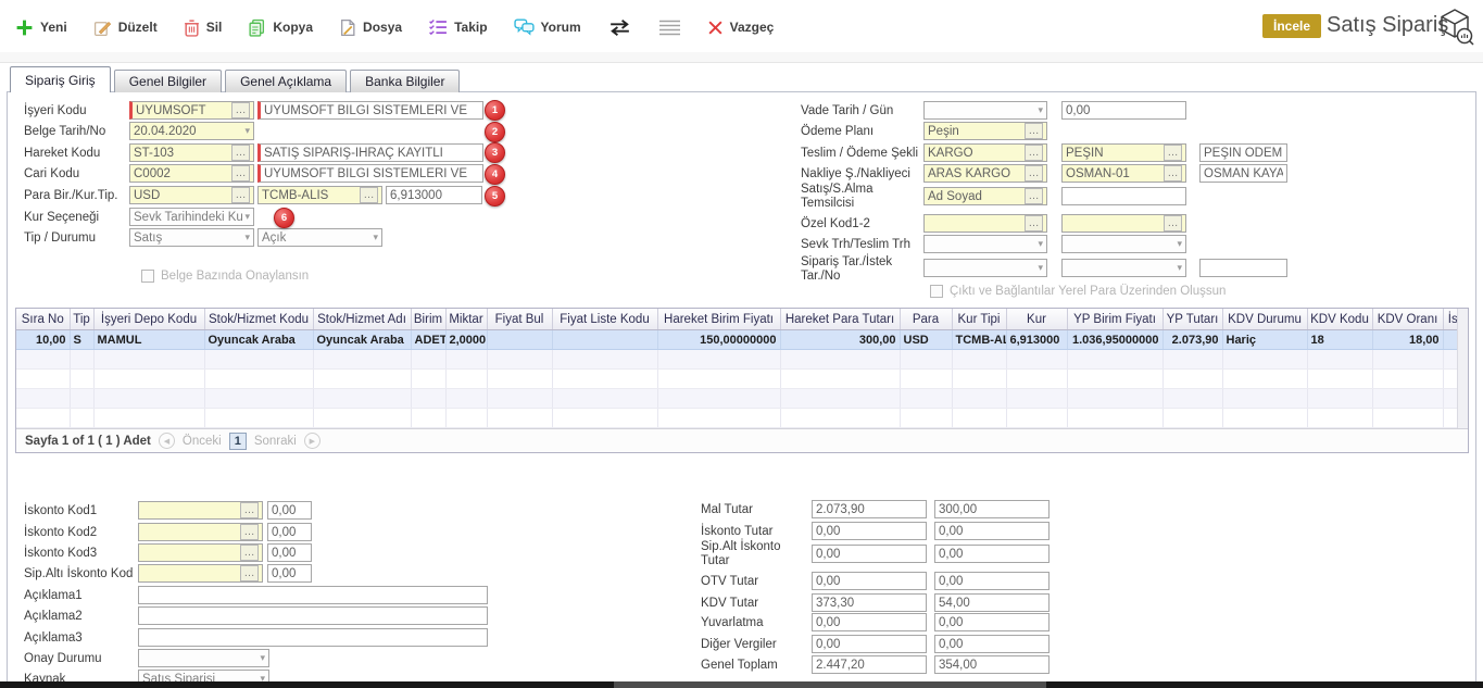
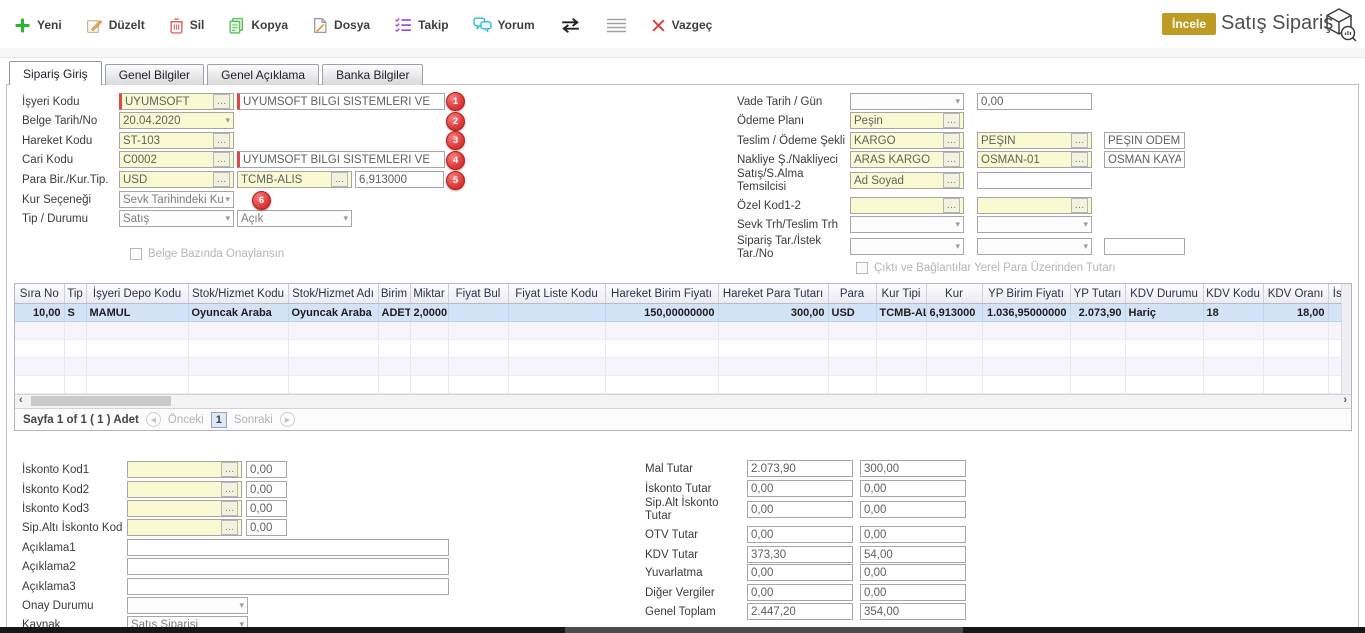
  Yeni
  Düzelt
  Sil
  Kopya
  Dosya
  Takip
  Yorum
  Vazgeç
  İncele
  Satış Sipariş
  Sipariş Giriş
  Genel Bilgiler
  Genel Açıklama
  Banka Bilgiler
  İşyeri Kodu
  UYUMSOFT
  …
  UYUMSOFT BİLGİ SİSTEMLERİ VE
  Belge Tarih/No
  20.04.2020
  ▾
  Hareket Kodu
  ST-103
  …
- SATIŞ SİPARİŞ-İHRAÇ KAYITLI
  Cari Kodu
  C0002
  …
  UYUMSOFT BİLGİ SİSTEMLERİ VE
  Para Bir./Kur.Tip.
  USD
  …
  TCMB-ALIS
  …
  6,913000
  Kur Seçeneği
  Sevk Tarihindeki Ku
  ▾
  Tip / Durumu
  Satış
  ▾
  Açık
  ▾
  Vade Tarih / Gün
  ▾
  0,00
  Ödeme Planı
  Peşin
  …
  Teslim / Ödeme Şekli
  KARGO
  …
  PEŞİN
  …
  PEŞİN ÖDEM
  Nakliye Ş./Nakliyeci
  ARAS KARGO
  …
  OSMAN-01
  …
  OSMAN KAYA
  Satış/S.Alma Temsilcisi
  Ad Soyad
  …
  Özel Kod1-2
  …
  …
  Sevk Trh/Teslim Trh
  ▾
  ▾
  Sipariş Tar./İstek Tar./No
  ▾
  ▾
  İskonto Kod1
  …
  0,00
  İskonto Kod2
  …
  0,00
  İskonto Kod3
  …
  0,00
  Sip.Altı İskonto Kod
  …
  0,00
  Açıklama1
  Açıklama2
  Açıklama3
  Onay Durumu
  ▾
  Kaynak
  Satış Siparişi
  ▾
  Mal Tutar
  2.073,90
  300,00
  İskonto Tutar
  0,00
  0,00
  Sip.Alt İskonto Tutar
  0,00
  0,00
  OTV Tutar
  0,00
  0,00
  KDV Tutar
  373,30
  54,00
  Yuvarlatma
  0,00
  0,00
  Diğer Vergiler
  0,00
  0,00
  Genel Toplam
  2.447,20
  354,00
  Belge Bazında Onaylansın
- Çıktı ve Bağlantılar Yerel Para Üzerinden Oluşsun
+ Çıktı ve Bağlantılar Yerel Para Üzerinden Tutarı
  1
  2
  3
  4
  5
  6
  Sıra No	Tip	İşyeri Depo Kodu	Stok/Hizmet Kodu	Stok/Hizmet Adı	Birim	Miktar	Fiyat Bul	Fiyat Liste Kodu	Hareket Birim Fiyatı	Hareket Para Tutarı	Para	Kur Tipi	Kur	YP Birim Fiyatı	YP Tutarı	KDV Durumu	KDV Kodu	KDV Oranı	İs
  10,00	S	MAMUL	Oyuncak Araba	Oyuncak Araba	ADET	2,0000			150,00000000	300,00	USD	TCMB-A	6,913000	1.036,95000000	2.073,90	Hariç	18	18,00
+ ‹
+ ›
  Sayfa 1 of 1 ( 1 ) Adet
  Önceki
  1
  Sonraki
